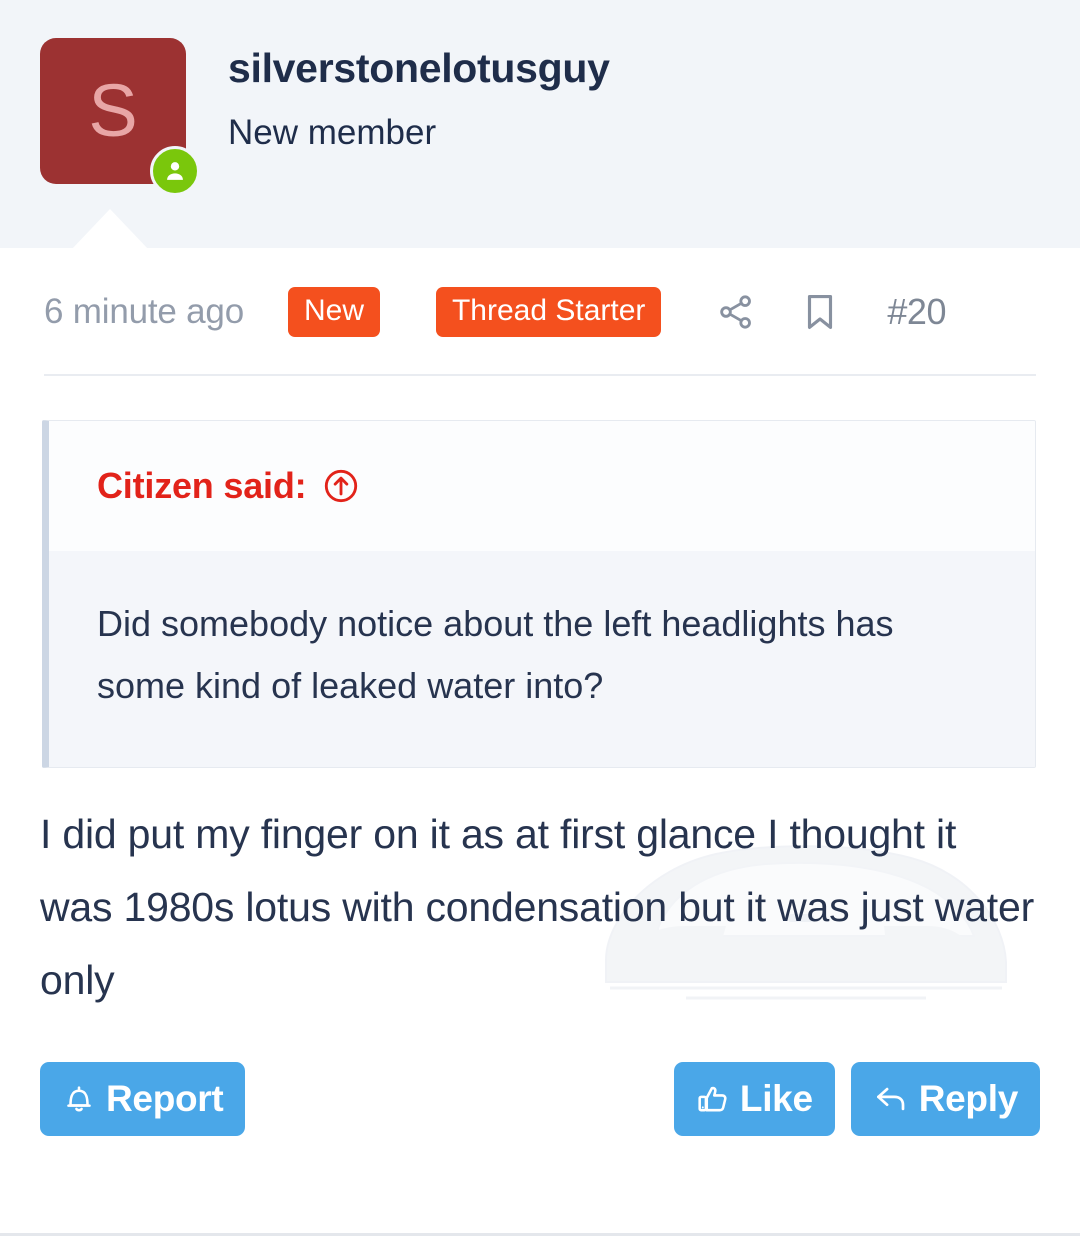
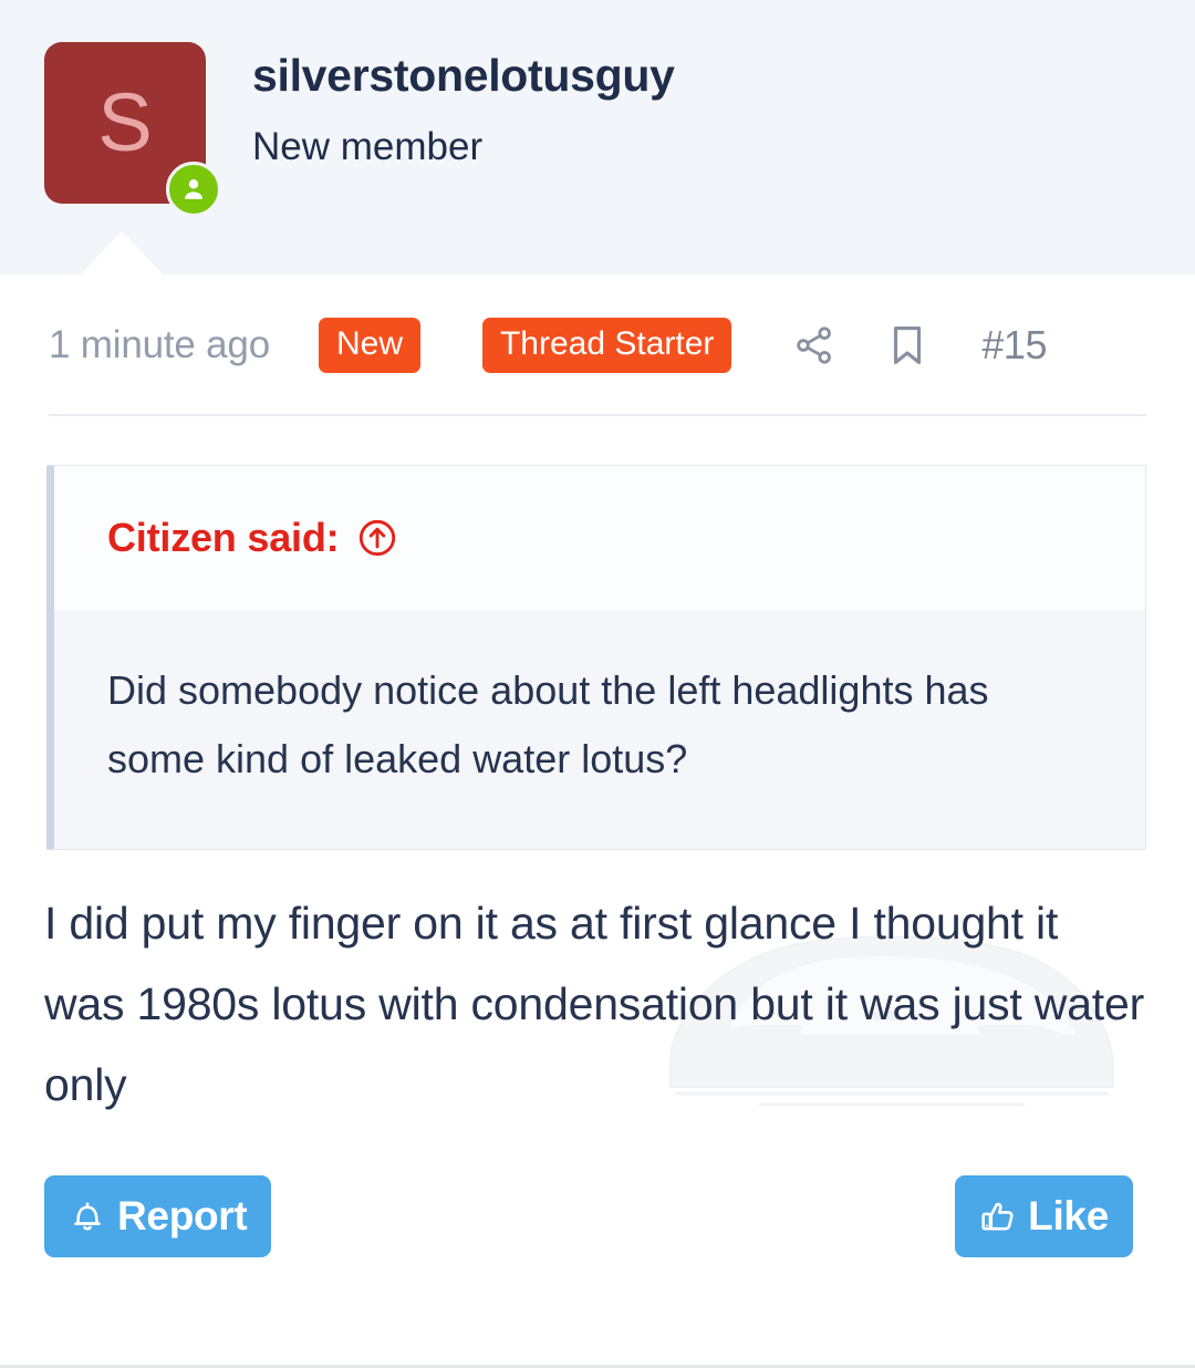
  S
  silverstonelotusguy
  New member
- 6 minute ago
+ 1 minute ago
  New
  Thread Starter
- #20
+ #15
  Citizen said:
- Did somebody notice about the left headlights has some kind of leaked water into?
+ Did somebody notice about the left headlights has some kind of leaked water lotus?
  I did put my finger on it as at first glance I thought it was 1980s lotus with condensation but it was just water only
  Report
  Like
- Reply
